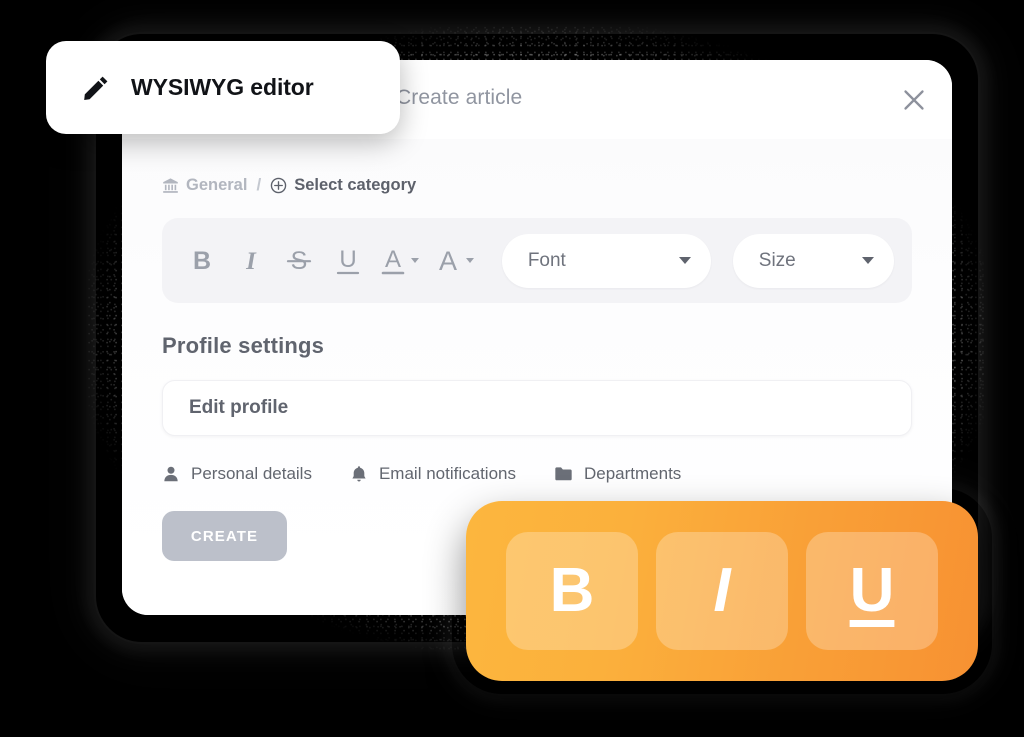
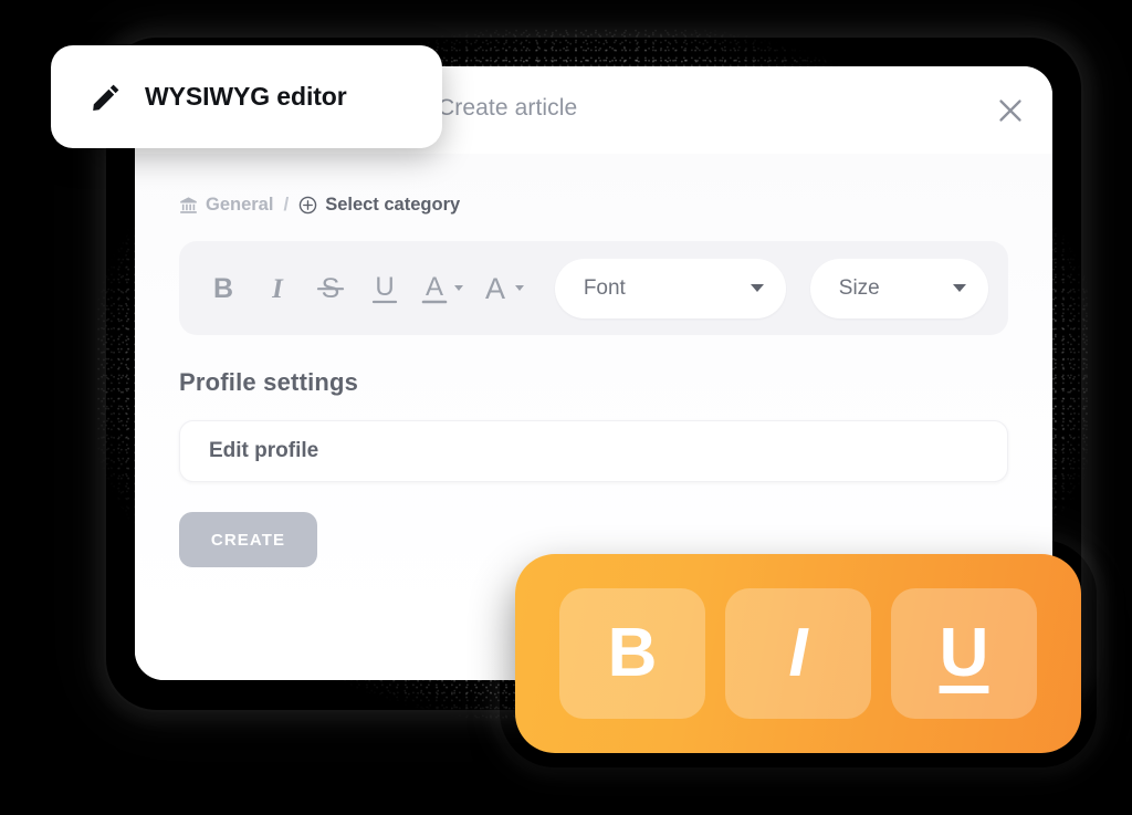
  Create article
  General
  /
  Select category
  B
  I
  U
  A
  A
  Font
  Size
  Profile settings
  Edit profile
- Personal details
- Email notifications
- Departments
  CREATE
  WYSIWYG editor
  B
  I
  U
